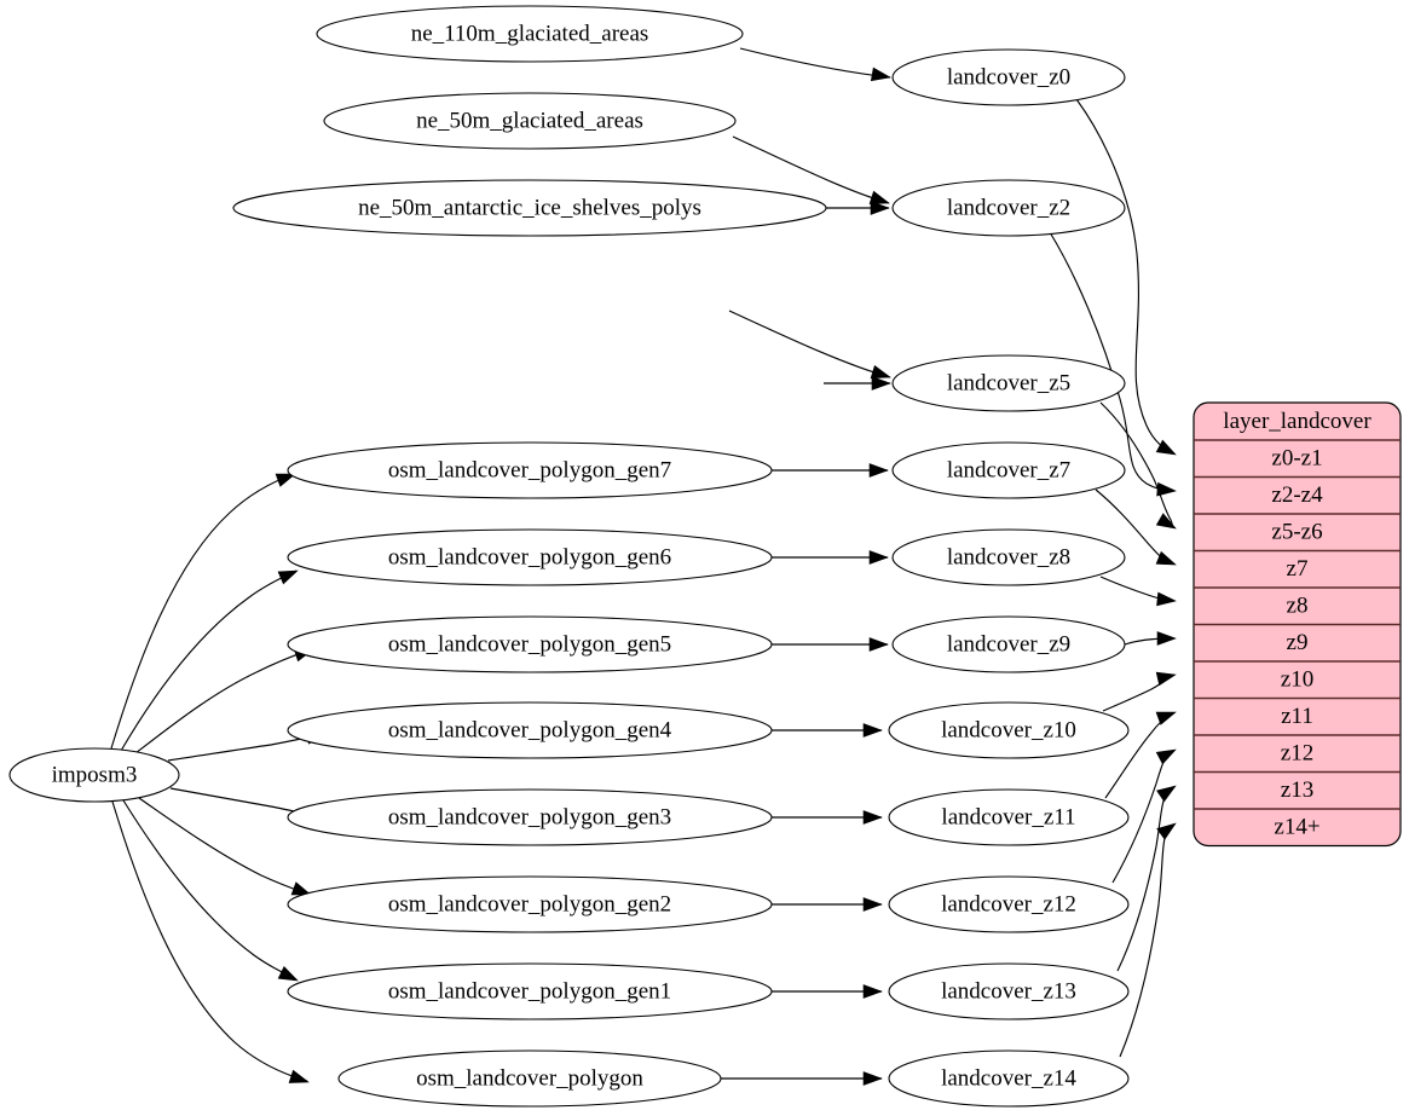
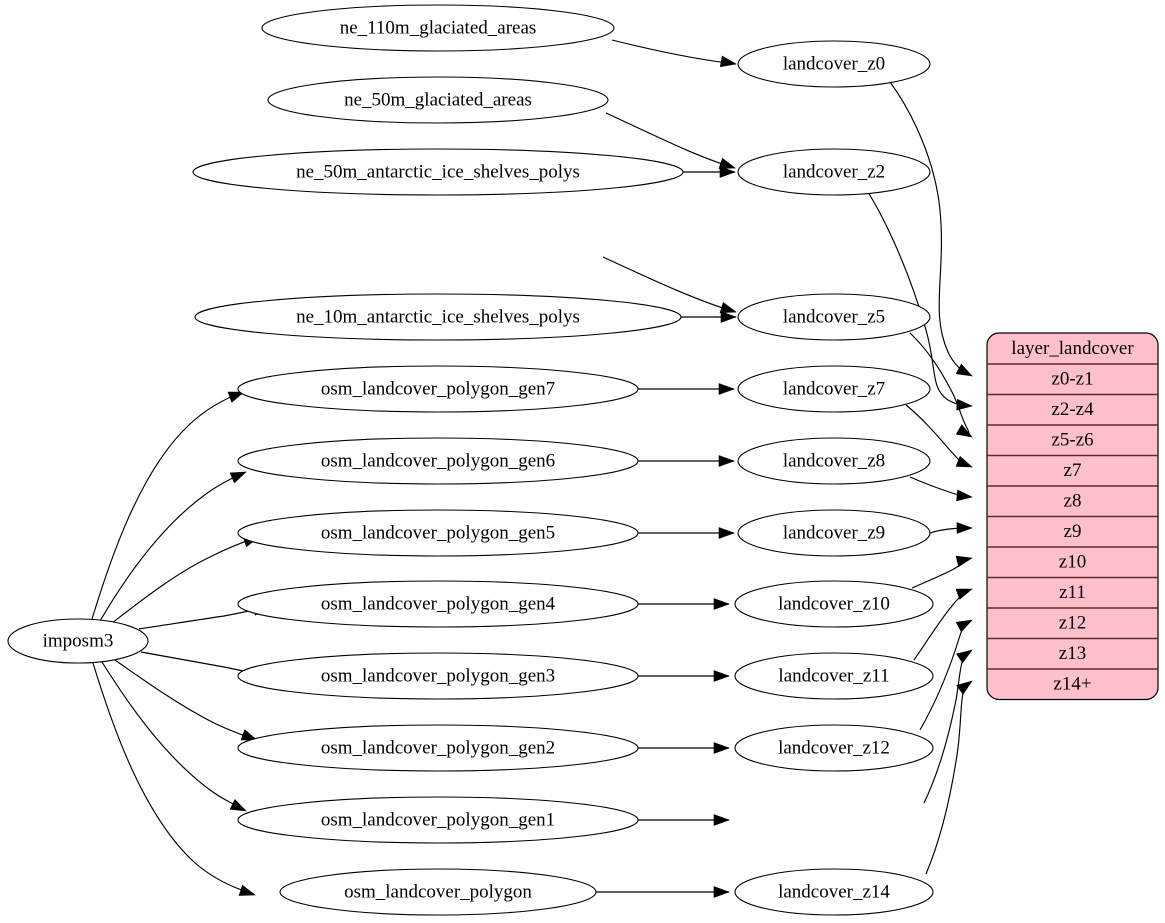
  imposm3
  ne_110m_glaciated_areas
  ne_50m_glaciated_areas
  ne_50m_antarctic_ice_shelves_polys
+ ne_10m_antarctic_ice_shelves_polys
  osm_landcover_polygon_gen7
  osm_landcover_polygon_gen6
  osm_landcover_polygon_gen5
  osm_landcover_polygon_gen4
  osm_landcover_polygon_gen3
  osm_landcover_polygon_gen2
  osm_landcover_polygon_gen1
  osm_landcover_polygon
  landcover_z0
  landcover_z2
  landcover_z5
  landcover_z7
  landcover_z8
  landcover_z9
  landcover_z10
  landcover_z11
  landcover_z12
- landcover_z13
  landcover_z14
  layer_landcover
  z0-z1
  z2-z4
  z5-z6
  z7
  z8
  z9
  z10
  z11
  z12
  z13
  z14+
